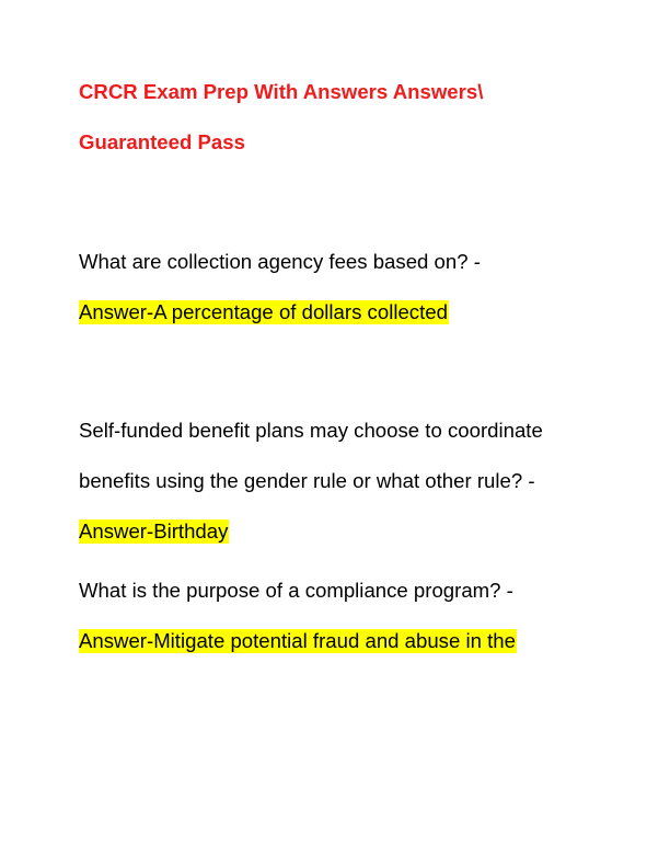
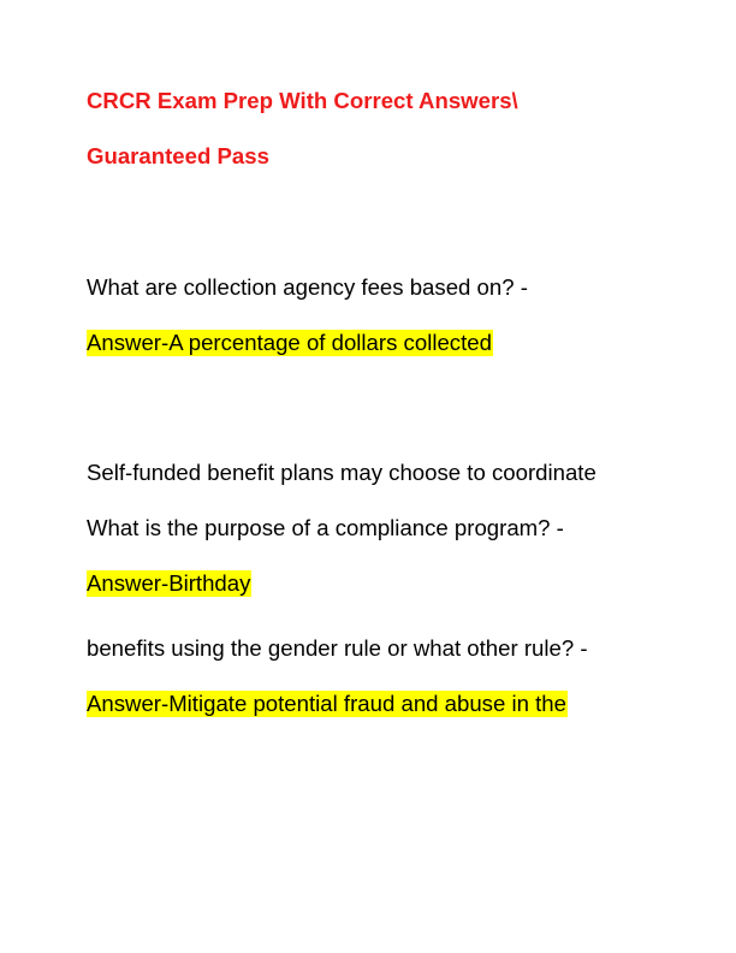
- CRCR Exam Prep With Answers Answers\
+ CRCR Exam Prep With Correct Answers\
  Guaranteed Pass
  What are collection agency fees based on? -
  Answer-A percentage of dollars collected
  Self-funded benefit plans may choose to coordinate
- benefits using the gender rule or what other rule? -
+ What is the purpose of a compliance program? -
  Answer-Birthday
- What is the purpose of a compliance program? -
+ benefits using the gender rule or what other rule? -
  Answer-Mitigate potential fraud and abuse in the
